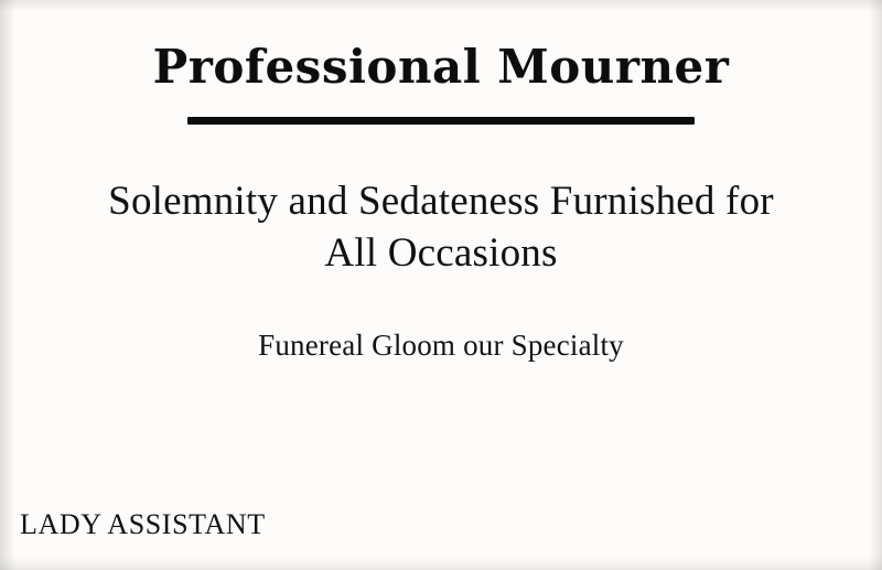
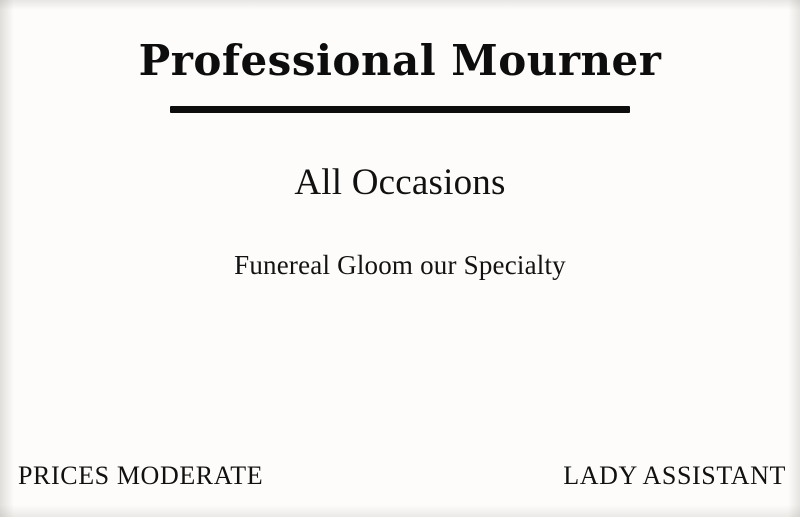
  Professional Mourner
- Solemnity and Sedateness Furnished for
  All Occasions
  Funereal Gloom our Specialty
+ PRICES MODERATE
  LADY ASSISTANT
